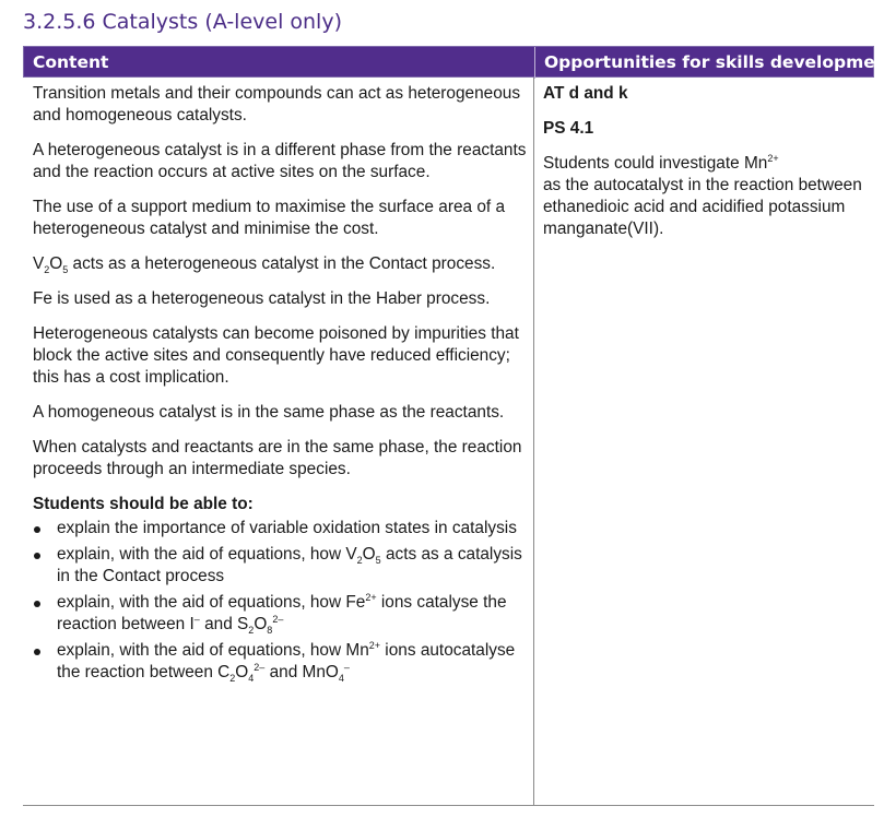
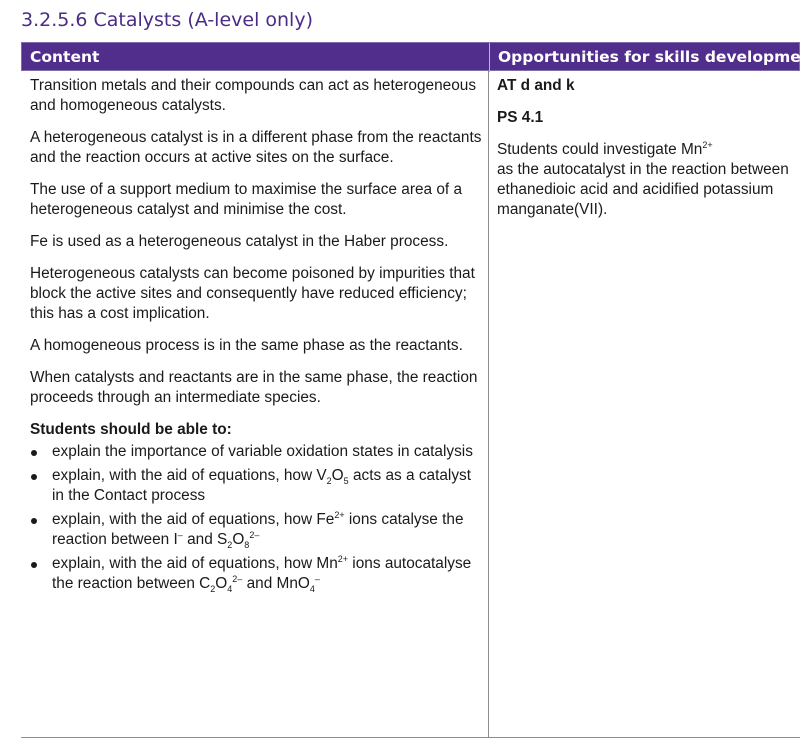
  3.2.5.6 Catalysts (A-level only)
  Content
  Opportunities for skills developmen
  Transition metals and their compounds can act as heterogeneous and homogeneous catalysts.
  A heterogeneous catalyst is in a different phase from the reactants and the reaction occurs at active sites on the surface.
  The use of a support medium to maximise the surface area of a heterogeneous catalyst and minimise the cost.
- V2O5 acts as a heterogeneous catalyst in the Contact process.
  Fe is used as a heterogeneous catalyst in the Haber process.
  Heterogeneous catalysts can become poisoned by impurities that block the active sites and consequently have reduced efficiency; this has a cost implication.
- A homogeneous catalyst is in the same phase as the reactants.
+ A homogeneous process is in the same phase as the reactants.
  When catalysts and reactants are in the same phase, the reaction proceeds through an intermediate species.
  Students should be able to:
  explain the importance of variable oxidation states in catalysis
- explain, with the aid of equations, how V2O5 acts as a catalysis in the Contact process
+ explain, with the aid of equations, how V2O5 acts as a catalyst in the Contact process
  explain, with the aid of equations, how Fe2+ ions catalyse the reaction between I– and S2O82–
  explain, with the aid of equations, how Mn2+ ions autocatalyse the reaction between C2O42– and MnO4–
  AT d and k
  PS 4.1
  Students could investigate Mn2+
  as the autocatalyst in the reaction between ethanedioic acid and acidified potassium manganate(VII).
